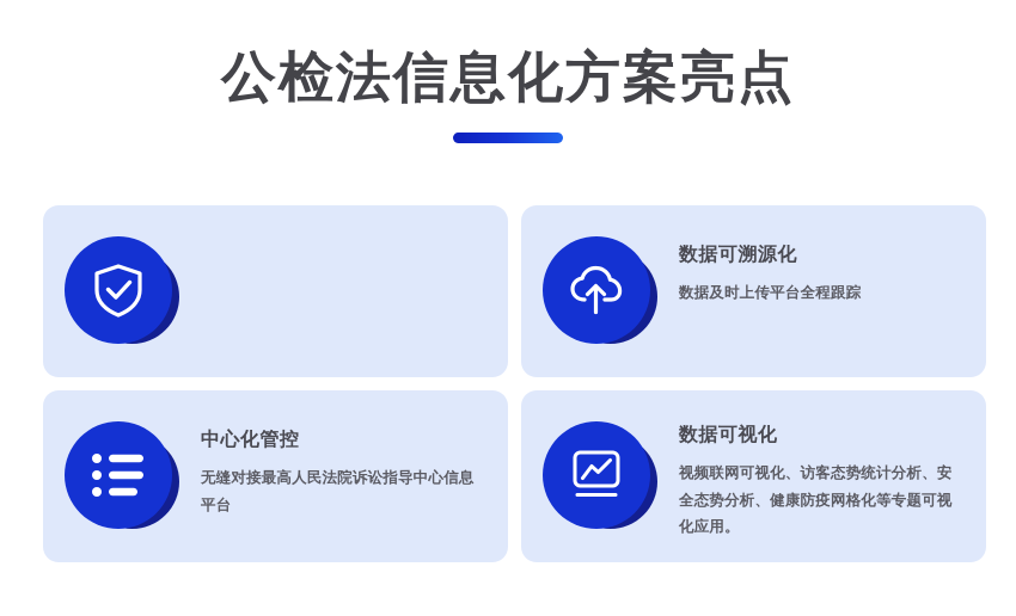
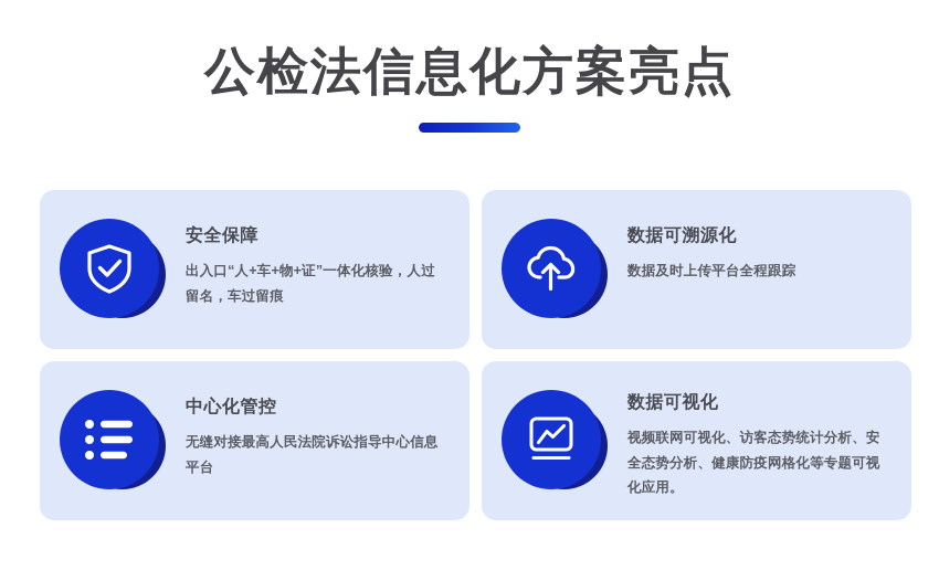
  公检法信息化方案亮点
+ 安全保障
+ 出入口“人+车+物+证”一体化核验，人过留名，车过留痕
  数据可溯源化
  数据及时上传平台全程跟踪
  中心化管控
  无缝对接最高人民法院诉讼指导中心信息平台
  数据可视化
  视频联网可视化、访客态势统计分析、安全态势分析、健康防疫网格化等专题可视化应用。
